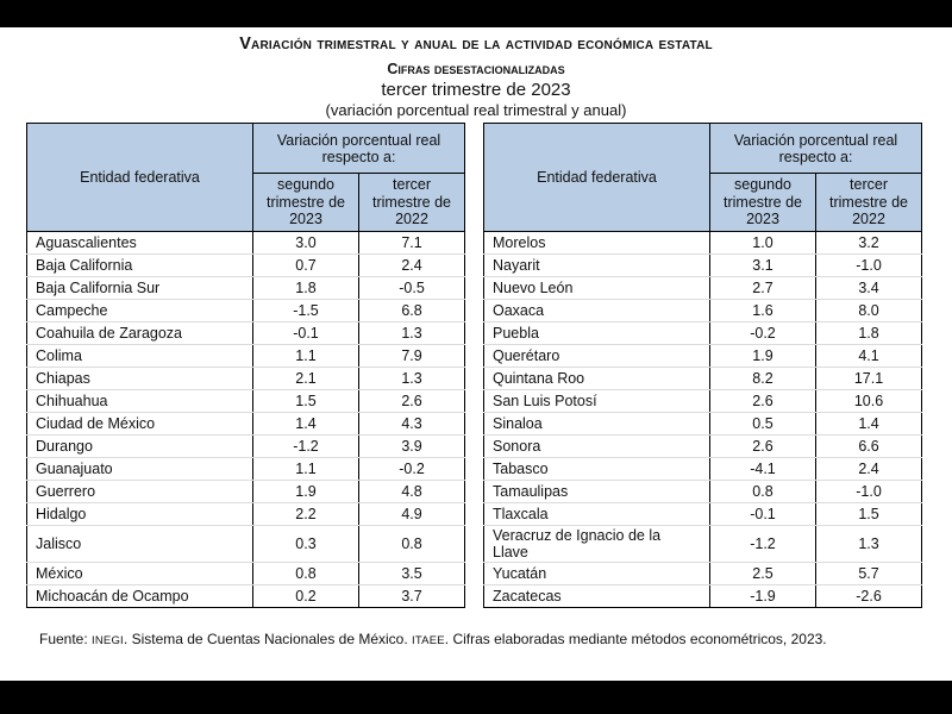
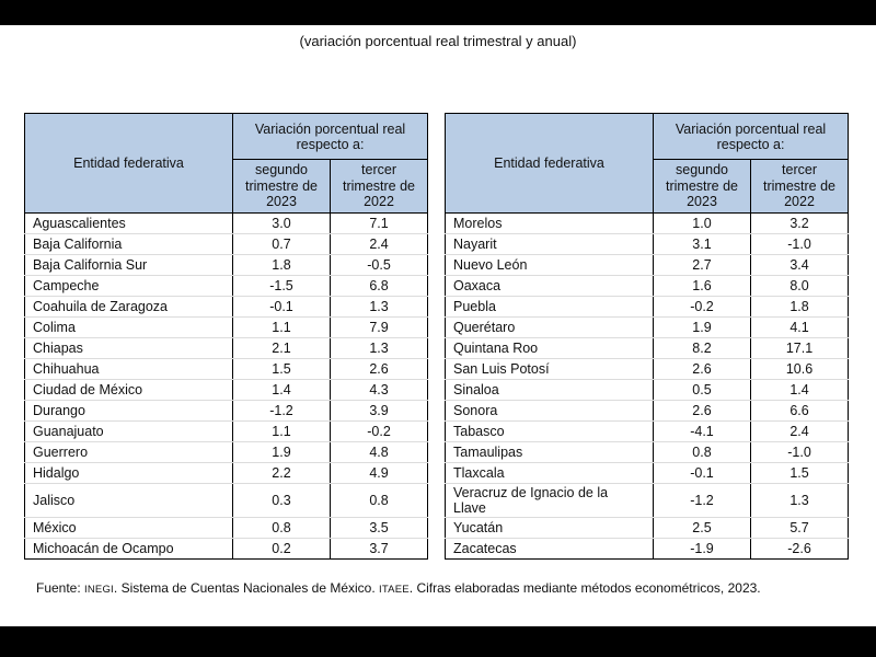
- Variación trimestral y anual de la actividad económica estatal
- Cifras desestacionalizadas
- tercer trimestre de 2023
  (variación porcentual real trimestral y anual)
  Entidad federativa	Variación porcentual real respecto a:
  segundo trimestre de 2023	tercer trimestre de 2022
  Aguascalientes	3.0	7.1
  Baja California	0.7	2.4
  Baja California Sur	1.8	-0.5
  Campeche	-1.5	6.8
  Coahuila de Zaragoza	-0.1	1.3
  Colima	1.1	7.9
  Chiapas	2.1	1.3
  Chihuahua	1.5	2.6
  Ciudad de México	1.4	4.3
  Durango	-1.2	3.9
  Guanajuato	1.1	-0.2
  Guerrero	1.9	4.8
  Hidalgo	2.2	4.9
  Jalisco	0.3	0.8
  México	0.8	3.5
  Michoacán de Ocampo	0.2	3.7
  Entidad federativa	Variación porcentual real respecto a:
  segundo trimestre de 2023	tercer trimestre de 2022
  Morelos	1.0	3.2
  Nayarit	3.1	-1.0
  Nuevo León	2.7	3.4
  Oaxaca	1.6	8.0
  Puebla	-0.2	1.8
  Querétaro	1.9	4.1
  Quintana Roo	8.2	17.1
  San Luis Potosí	2.6	10.6
  Sinaloa	0.5	1.4
  Sonora	2.6	6.6
  Tabasco	-4.1	2.4
  Tamaulipas	0.8	-1.0
  Tlaxcala	-0.1	1.5
  Veracruz de Ignacio de la Llave	-1.2	1.3
  Yucatán	2.5	5.7
  Zacatecas	-1.9	-2.6
  Fuente: INEGI. Sistema de Cuentas Nacionales de México. ITAEE. Cifras elaboradas mediante métodos econométricos, 2023.
